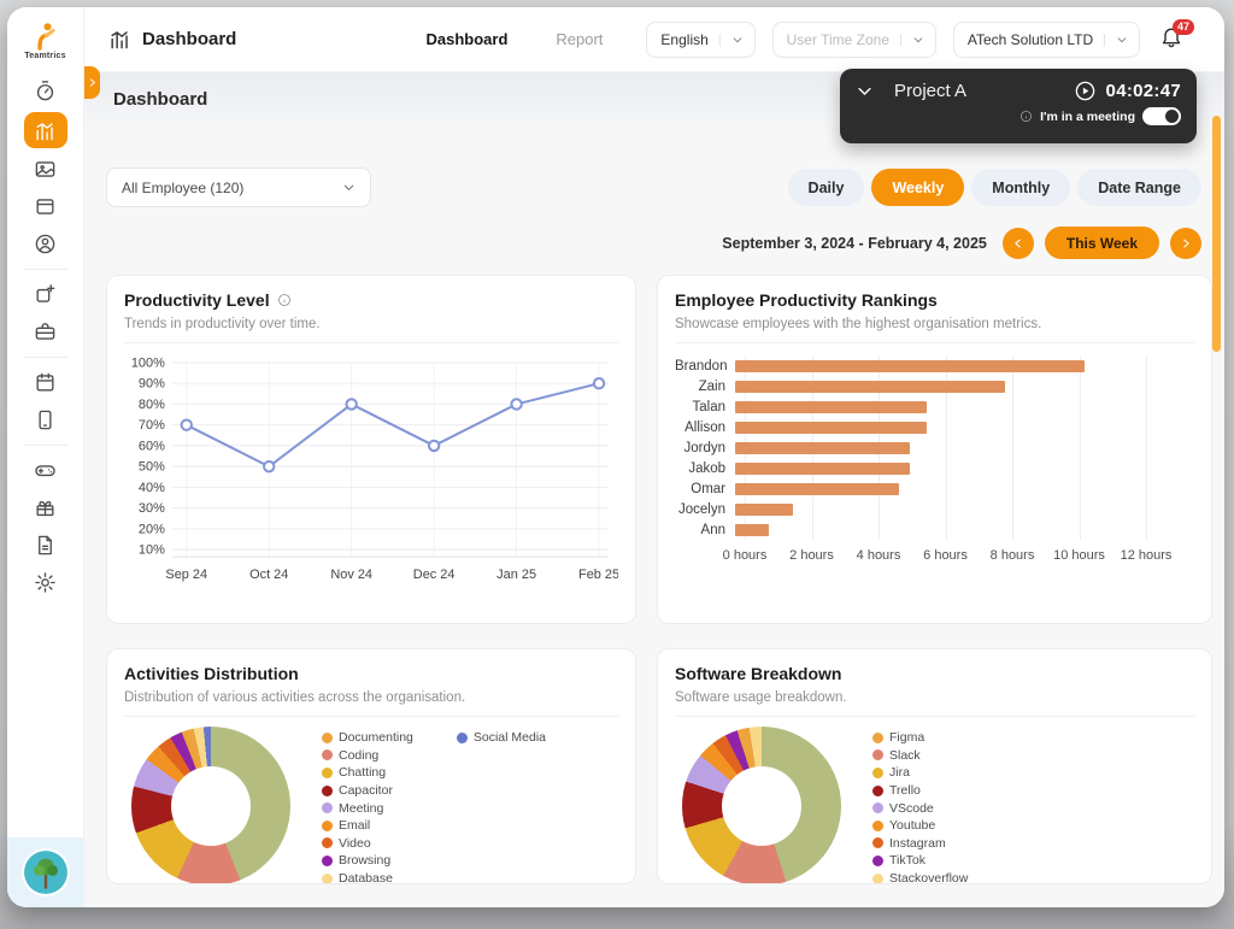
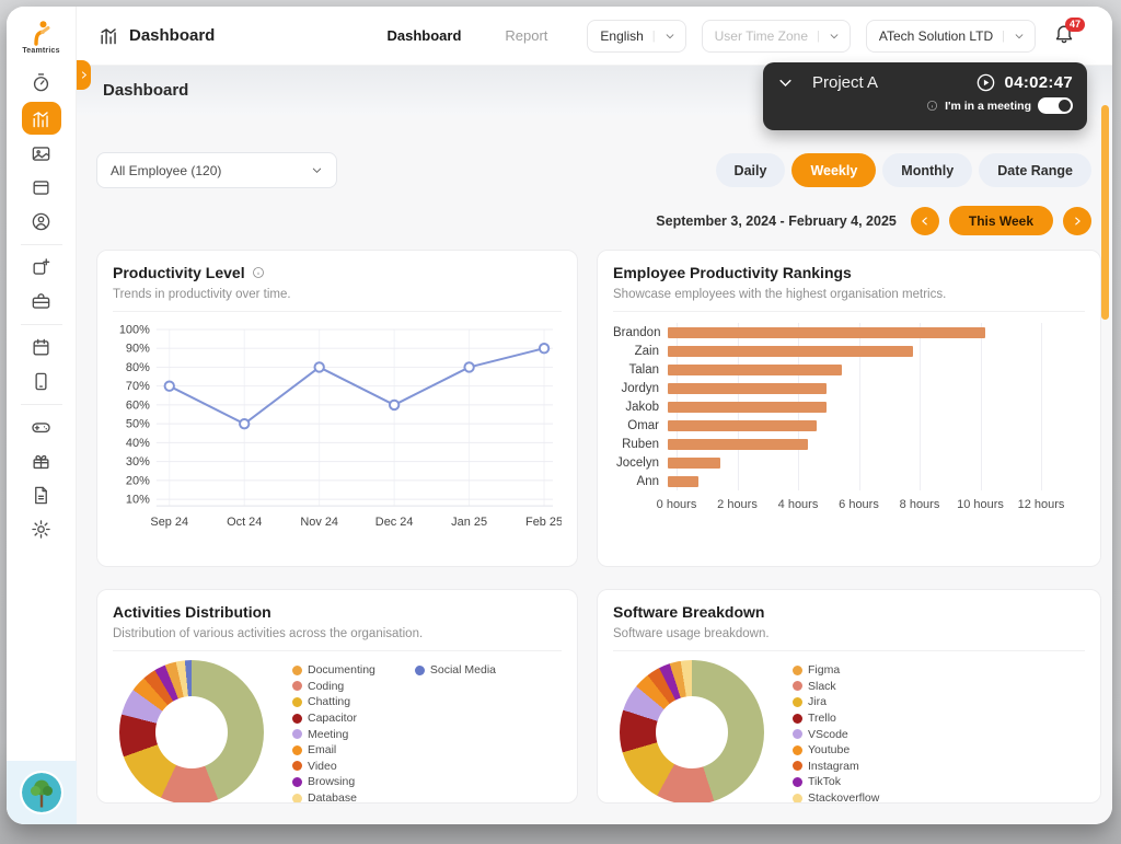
  Dashboard
  Dashboard
  Report
  English
  User Time Zone
  |
  ATech Solution LTD
  |
  47
  Dashboard
  All Employee (120)
  Daily
  Weekly
  Monthly
  Date Range
  September 3, 2024 - February 4, 2025
  This Week
  Productivity Level
  Trends in productivity over time.
  100%
  90%
  80%
  70%
  60%
  50%
  40%
  30%
  20%
  10%
  Sep 24
  Oct 24
  Nov 24
  Dec 24
  Jan 25
  Feb 25
  Employee Productivity Rankings
  Showcase employees with the highest organisation metrics.
  Brandon
  Zain
  Talan
- Allison
  Jordyn
  Jakob
  Omar
+ Ruben
  Jocelyn
  Ann
  0 hours
  2 hours
  4 hours
  6 hours
  8 hours
  10 hours
  12 hours
  Activities Distribution
  Distribution of various activities across the organisation.
  Documenting
  Coding
  Chatting
  Capacitor
  Meeting
  Email
  Video
  Browsing
  Database
  Social Media
  Software Breakdown
  Software usage breakdown.
  Figma
  Slack
  Jira
  Trello
  VScode
  Youtube
  Instagram
  TikTok
  Stackoverflow
  Project A
  04:02:47
  I'm in a meeting
